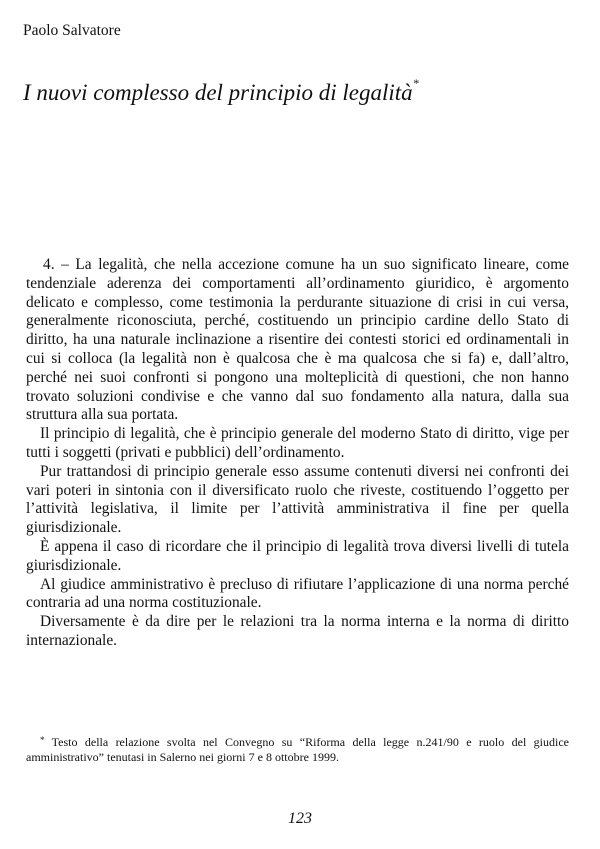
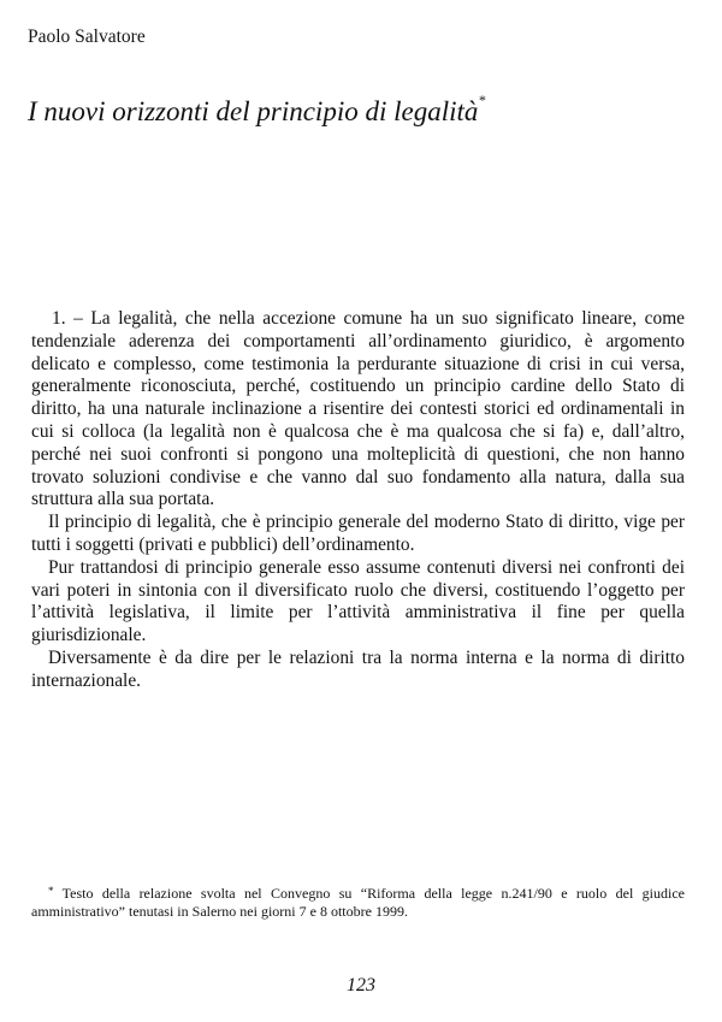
  Paolo Salvatore
- I nuovi complesso del principio di legalità*
+ I nuovi orizzonti del principio di legalità*
- 4. – La legalità, che nella accezione comune ha un suo significato lineare, come tendenziale aderenza dei comportamenti all’ordinamento giuridico, è argomento delicato e complesso, come testimonia la perdurante situazione di crisi in cui versa, generalmente riconosciuta, perché, costituendo un principio cardine dello Stato di diritto, ha una naturale inclinazione a risentire dei contesti storici ed ordinamentali in cui si colloca (la legalità non è qualcosa che è ma qualcosa che si fa) e, dall’altro, perché nei suoi confronti si pongono una molteplicità di questioni, che non hanno trovato soluzioni condivise e che vanno dal suo fondamento alla natura, dalla sua struttura alla sua portata.
+ 1. – La legalità, che nella accezione comune ha un suo significato lineare, come tendenziale aderenza dei comportamenti all’ordinamento giuridico, è argomento delicato e complesso, come testimonia la perdurante situazione di crisi in cui versa, generalmente riconosciuta, perché, costituendo un principio cardine dello Stato di diritto, ha una naturale inclinazione a risentire dei contesti storici ed ordinamentali in cui si colloca (la legalità non è qualcosa che è ma qualcosa che si fa) e, dall’altro, perché nei suoi confronti si pongono una molteplicità di questioni, che non hanno trovato soluzioni condivise e che vanno dal suo fondamento alla natura, dalla sua struttura alla sua portata.
  Il principio di legalità, che è principio generale del moderno Stato di diritto, vige per tutti i soggetti (privati e pubblici) dell’ordinamento.
- Pur trattandosi di principio generale esso assume contenuti diversi nei confronti dei vari poteri in sintonia con il diversificato ruolo che riveste, costituendo l’oggetto per l’attività legislativa, il limite per l’attività amministrativa il fine per quella giurisdizionale.
+ Pur trattandosi di principio generale esso assume contenuti diversi nei confronti dei vari poteri in sintonia con il diversificato ruolo che diversi, costituendo l’oggetto per l’attività legislativa, il limite per l’attività amministrativa il fine per quella giurisdizionale.
- È appena il caso di ricordare che il principio di legalità trova diversi livelli di tutela giurisdizionale.
- Al giudice amministrativo è precluso di rifiutare l’applicazione di una norma perché contraria ad una norma costituzionale.
  Diversamente è da dire per le relazioni tra la norma interna e la norma di diritto internazionale.
  * Testo della relazione svolta nel Convegno su “Riforma della legge n.241/90 e ruolo del giudice amministrativo” tenutasi in Salerno nei giorni 7 e 8 ottobre 1999.
  123
